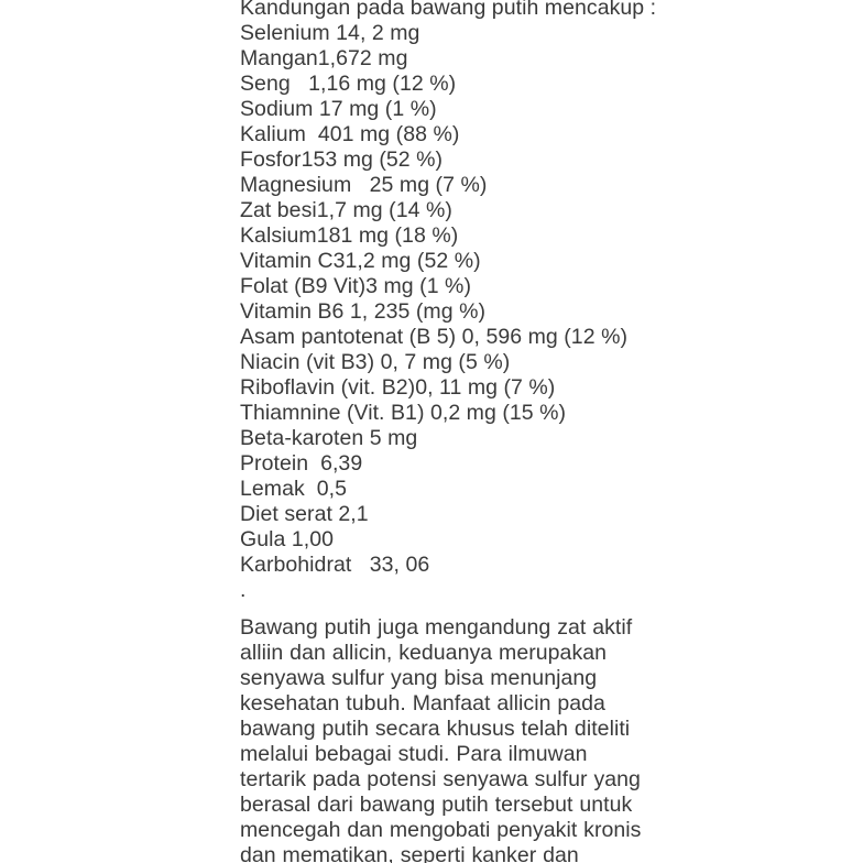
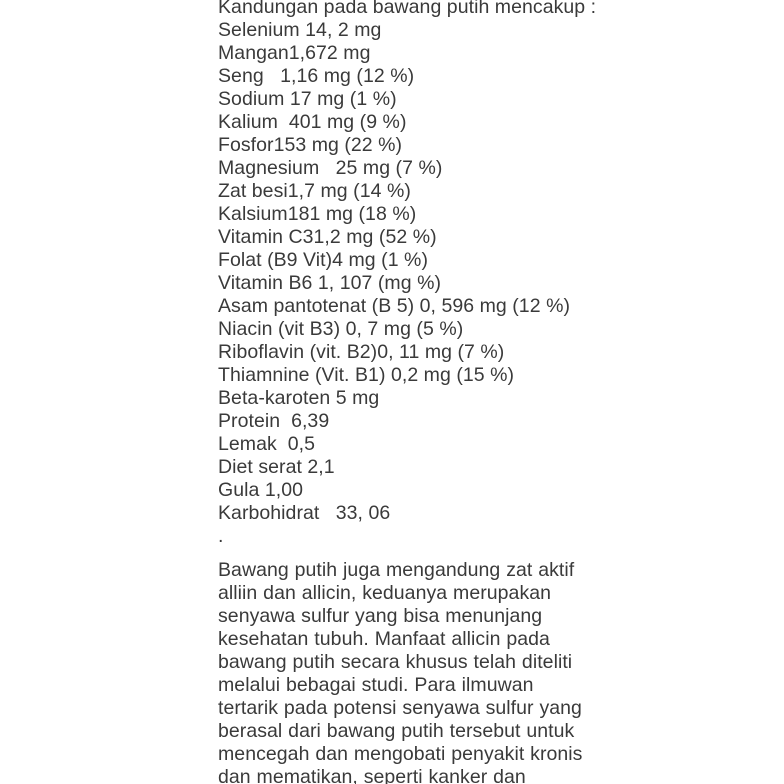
  Kandungan pada bawang putih mencakup :
  Selenium 14, 2 mg
  Mangan1,672 mg
  Seng 1,16 mg (12 %)
  Sodium 17 mg (1 %)
- Kalium 401 mg (88 %)
+ Kalium 401 mg (9 %)
- Fosfor153 mg (52 %)
+ Fosfor153 mg (22 %)
  Magnesium 25 mg (7 %)
  Zat besi1,7 mg (14 %)
  Kalsium181 mg (18 %)
  Vitamin C31,2 mg (52 %)
- Folat (B9 Vit)3 mg (1 %)
+ Folat (B9 Vit)4 mg (1 %)
- Vitamin B6 1, 235 (mg %)
+ Vitamin B6 1, 107 (mg %)
  Asam pantotenat (B 5) 0, 596 mg (12 %)
  Niacin (vit B3) 0, 7 mg (5 %)
  Riboflavin (vit. B2)0, 11 mg (7 %)
  Thiamnine (Vit. B1) 0,2 mg (15 %)
  Beta-karoten 5 mg
  Protein 6,39
  Lemak 0,5
  Diet serat 2,1
  Gula 1,00
  Karbohidrat 33, 06
  .
  Bawang putih juga mengandung zat aktif alliin dan allicin, keduanya merupakan senyawa sulfur yang bisa menunjang kesehatan tubuh. Manfaat allicin pada bawang putih secara khusus telah diteliti melalui bebagai studi. Para ilmuwan tertarik pada potensi senyawa sulfur yang berasal dari bawang putih tersebut untuk mencegah dan mengobati penyakit kronis dan mematikan, seperti kanker dan
